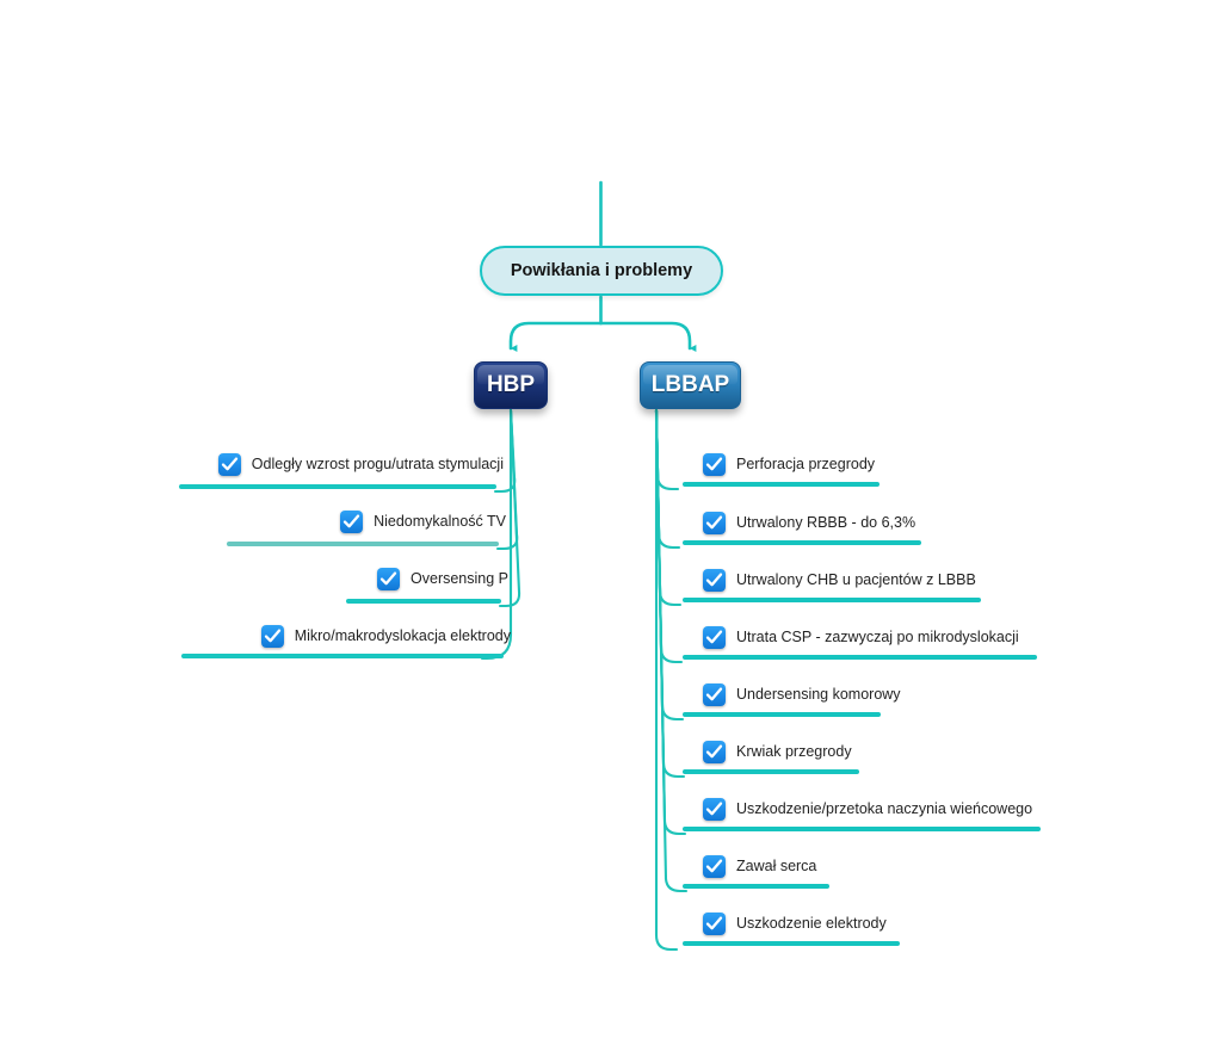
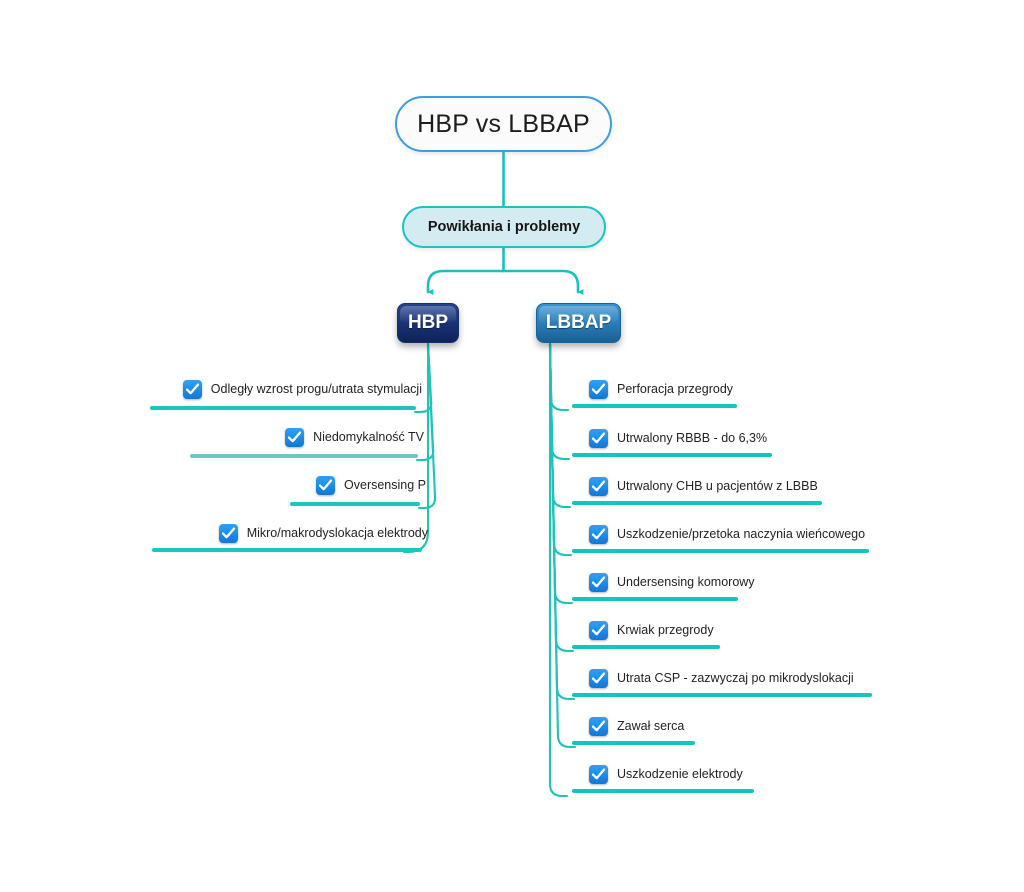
+ HBP vs LBBAP
  Powikłania i problemy
  HBP
  LBBAP
  Odległy wzrost progu/utrata stymulacji
  Niedomykalność TV
  Oversensing P
  Mikro/makrodyslokacja elektrody
  Perforacja przegrody
  Utrwalony RBBB - do 6,3%
  Utrwalony CHB u pacjentów z LBBB
- Utrata CSP - zazwyczaj po mikrodyslokacji
+ Uszkodzenie/przetoka naczynia wieńcowego
  Undersensing komorowy
  Krwiak przegrody
- Uszkodzenie/przetoka naczynia wieńcowego
+ Utrata CSP - zazwyczaj po mikrodyslokacji
  Zawał serca
  Uszkodzenie elektrody
